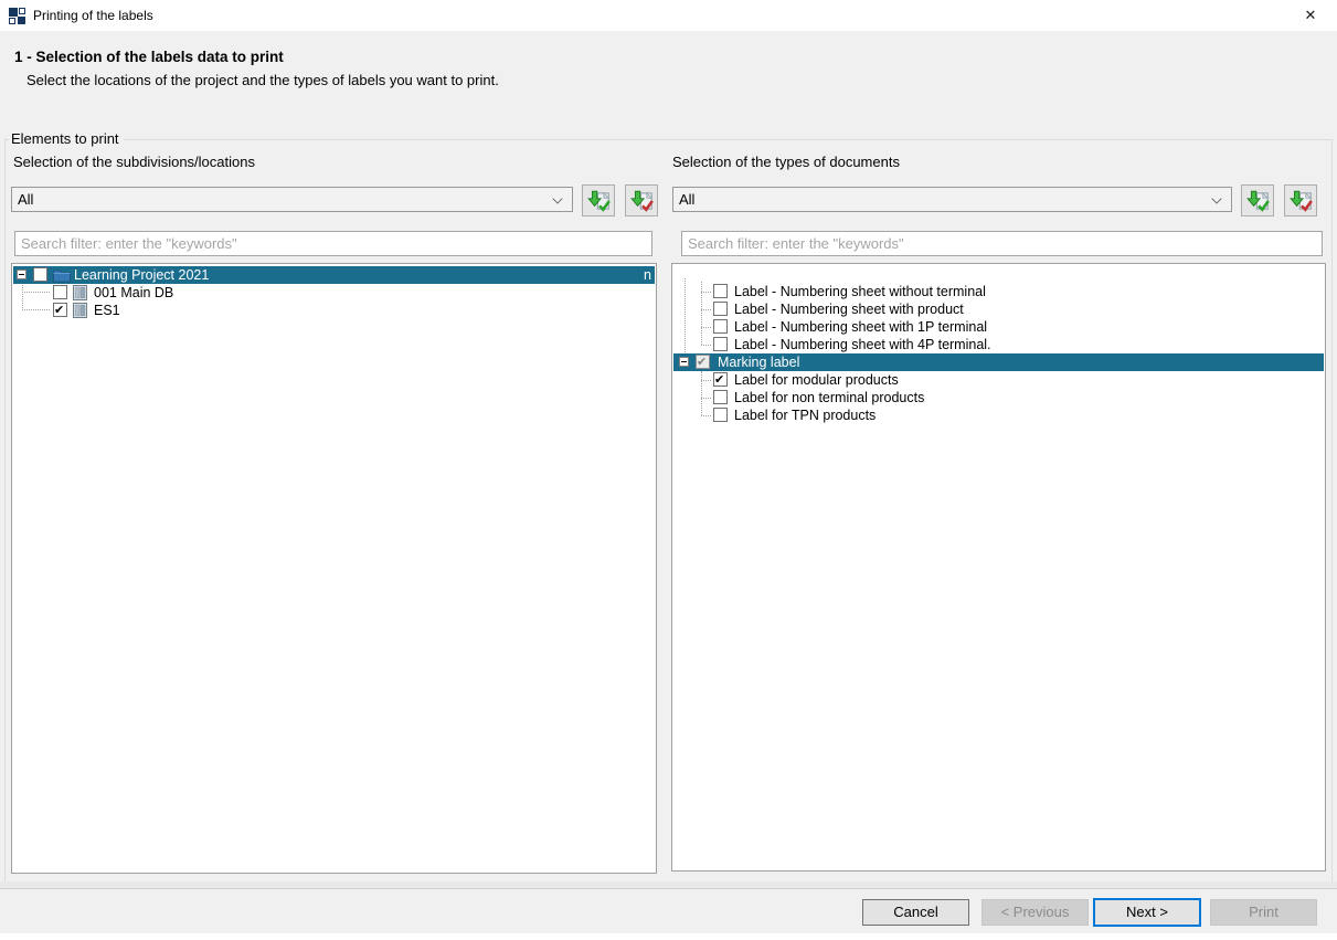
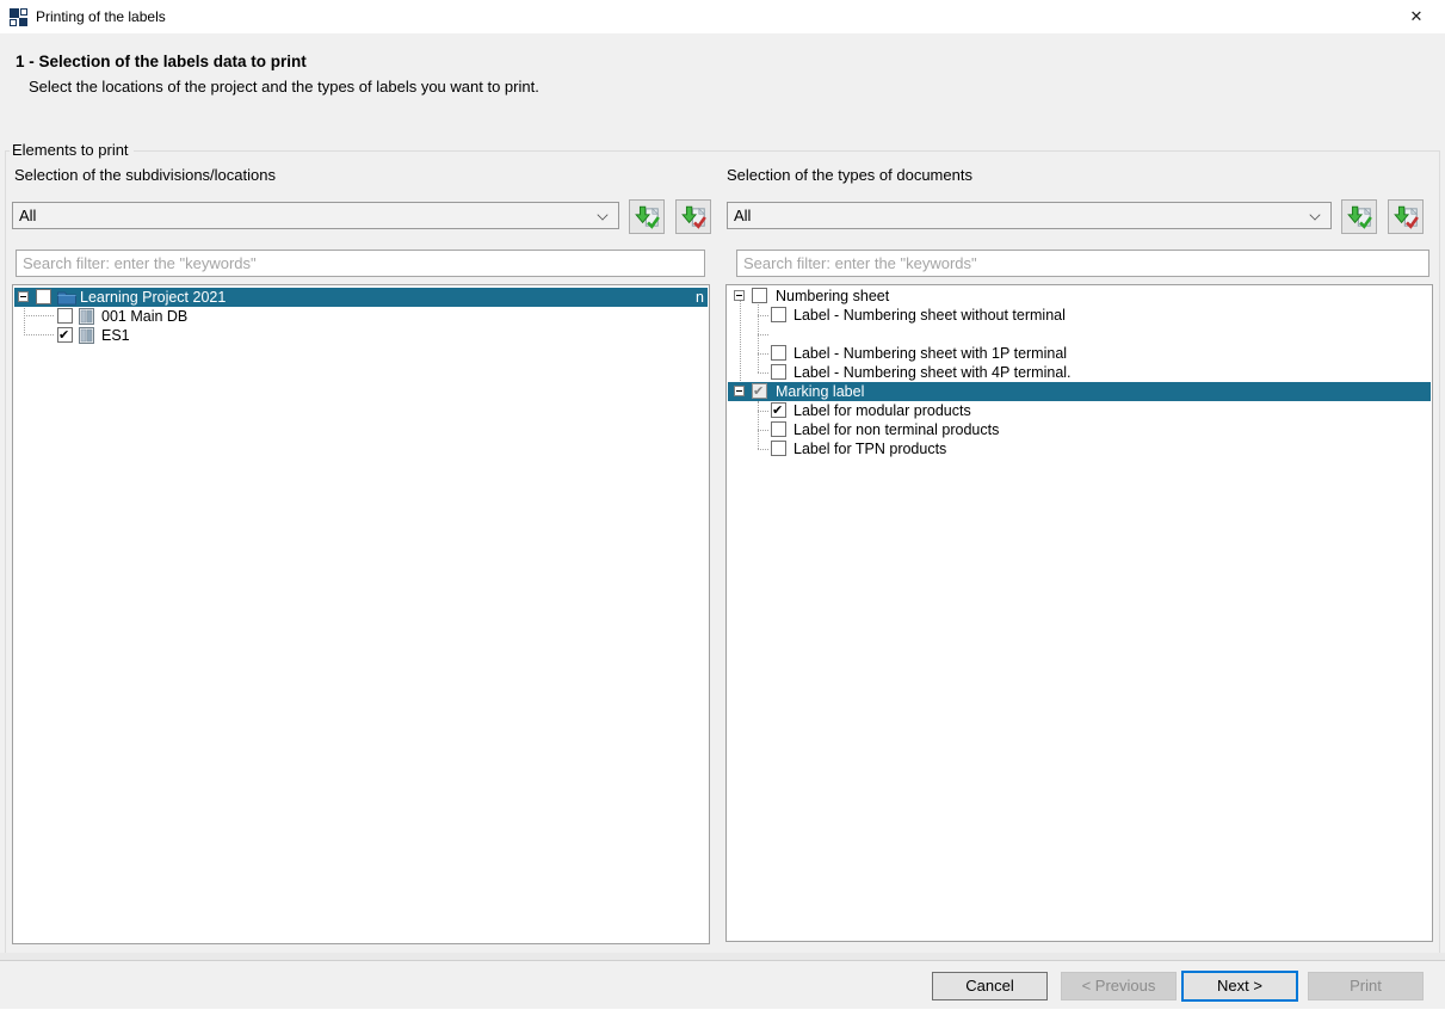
  Printing of the labels
  ✕
  1 - Selection of the labels data to print
  Select the locations of the project and the types of labels you want to print.
  Elements to print
  Selection of the subdivisions/locations
  All
  Search filter: enter the "keywords"
  Learning Project 2021
  n
  001 Main DB
  ES1
  Selection of the types of documents
  All
  Search filter: enter the "keywords"
+ Numbering sheet
  Label - Numbering sheet without terminal
- Label - Numbering sheet with product
  Label - Numbering sheet with 1P terminal
  Label - Numbering sheet with 4P terminal.
  Marking label
  Label for modular products
  Label for non terminal products
  Label for TPN products
  Cancel
  < Previous
  Next >
  Print
